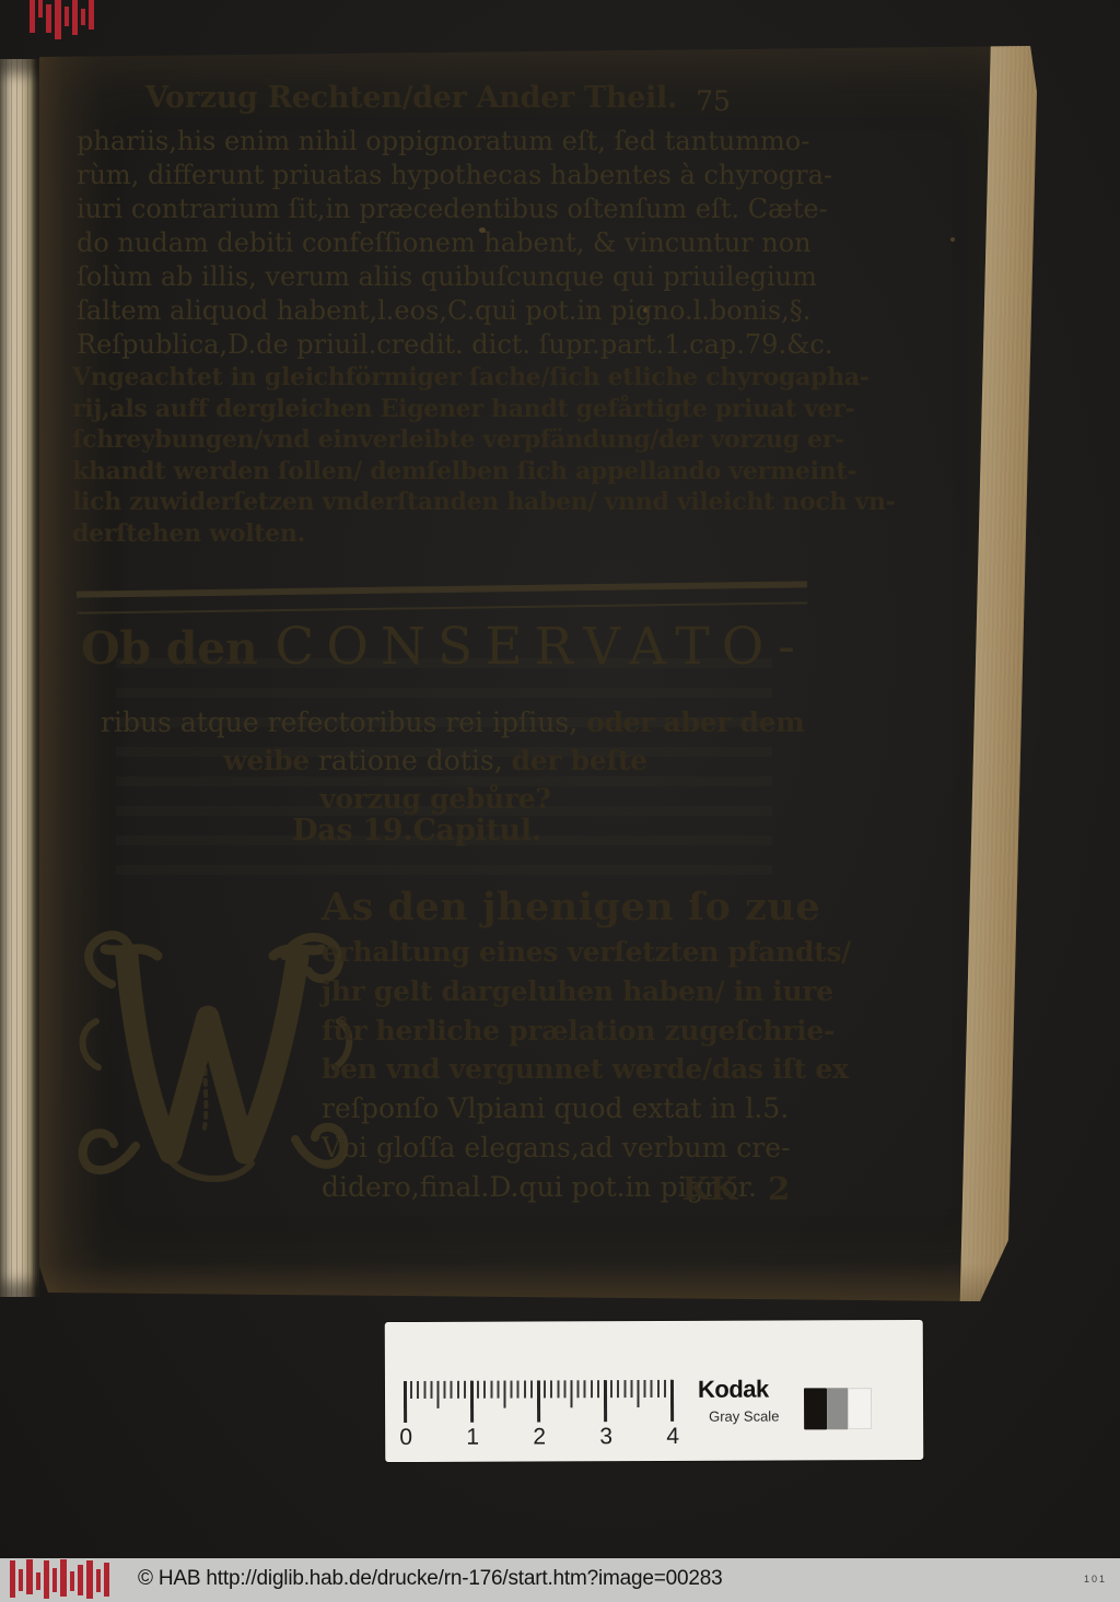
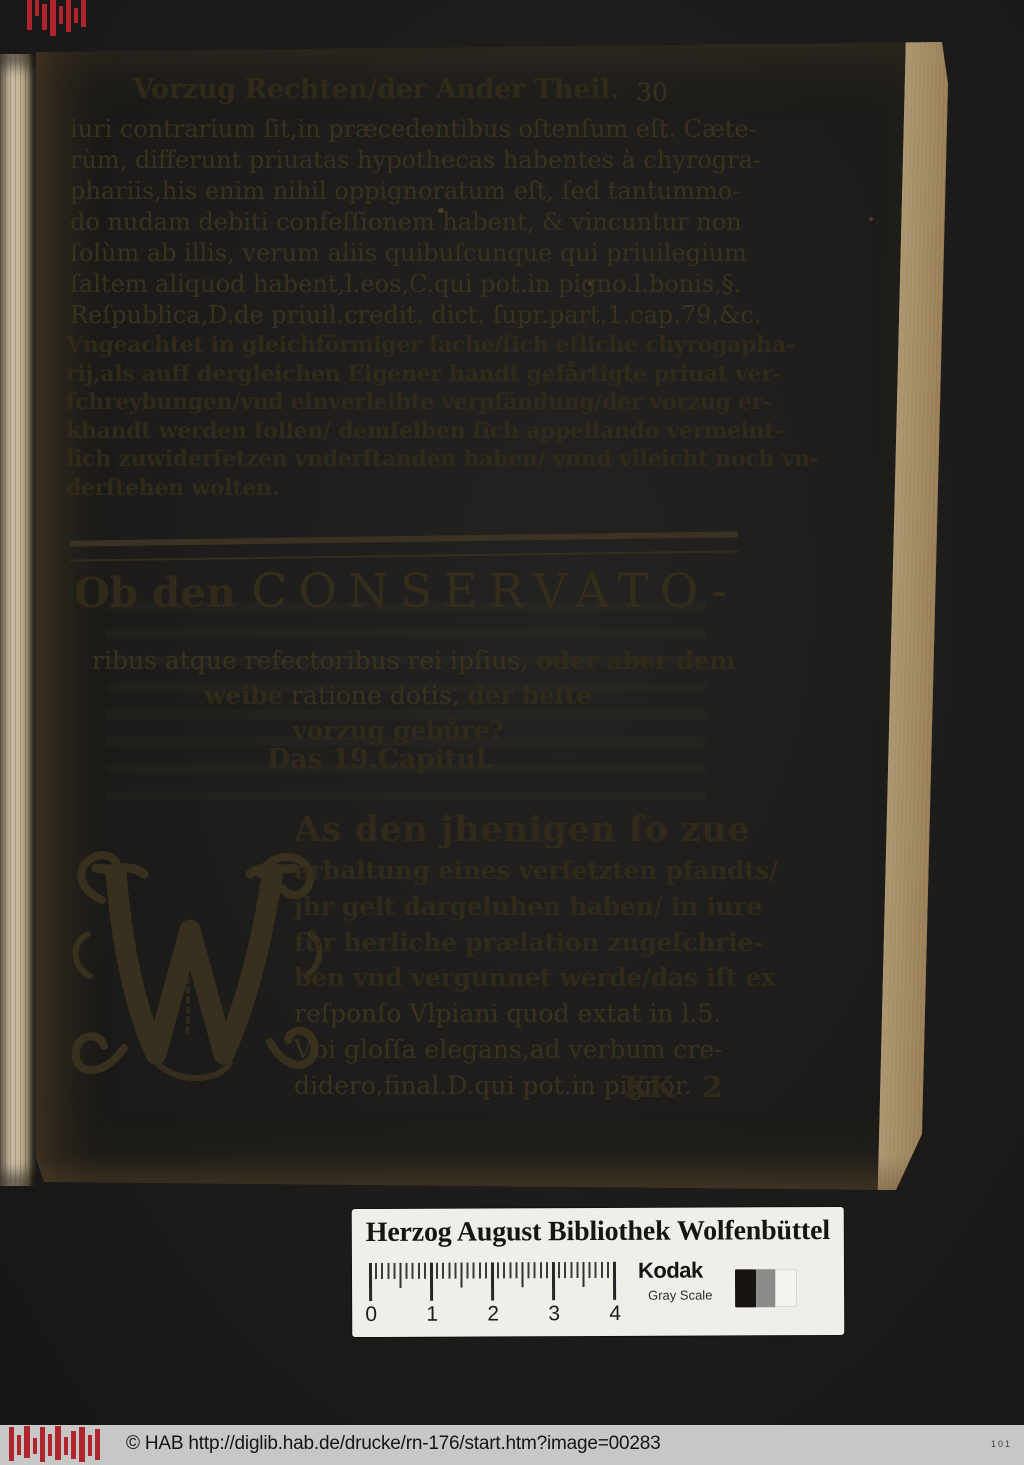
- 75
+ 30
- phariis,his enim nihil oppignoratum eſt, ſed tantummo-
+ iuri contrarium ſit,in præcedentibus oſtenſum eſt. Cæte-
  rùm, differunt priuatas hypothecas habentes à chyrogra-
- iuri contrarium ſit,in præcedentibus oſtenſum eſt. Cæte-
+ phariis,his enim nihil oppignoratum eſt, ſed tantummo-
  do nudam debiti confeſſionem habent, & vincuntur non
  ſolùm ab illis, verum aliis quibuſcunque qui priuilegium
  ſaltem aliquod habent,l.eos,C.qui pot.in pigno.l.bonis,§.
  Reſpublica,D.de priuil.credit. dict. ſupr.part.1.cap.79.&c.
  ribus atque refectoribus rei ipſius,
  erhaltung eines verſetzten pfandts/
  jhr gelt dargeluhen haben/ in iure
  fůr herliche prælation zugeſchrie-
  ben vnd vergunnet werde/das iſt ex
  reſponſo Vlpiani quod extat in l.5.
  Vbi gloſſa elegans,ad verbum cre-
  didero,final.D.qui pot.in pignor.
  KK 2
+ Herzog August Bibliothek Wolfenbüttel
  0
  1
  2
  3
  4
  Kodak
  Gray Scale
  © HAB http://diglib.hab.de/drucke/rn-176/start.htm?image=00283
  101
